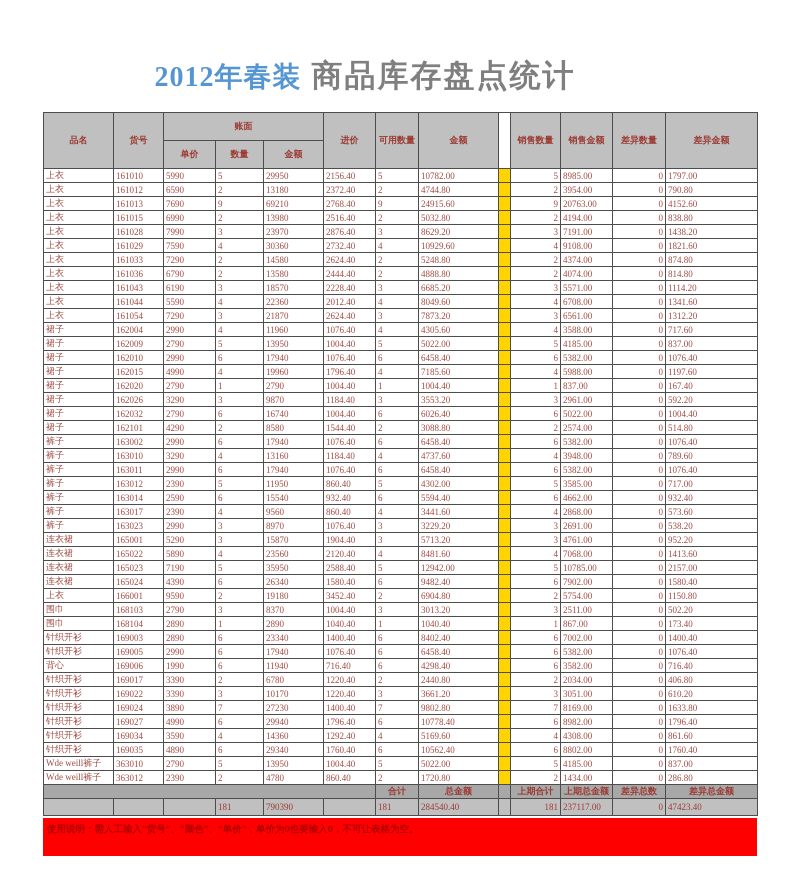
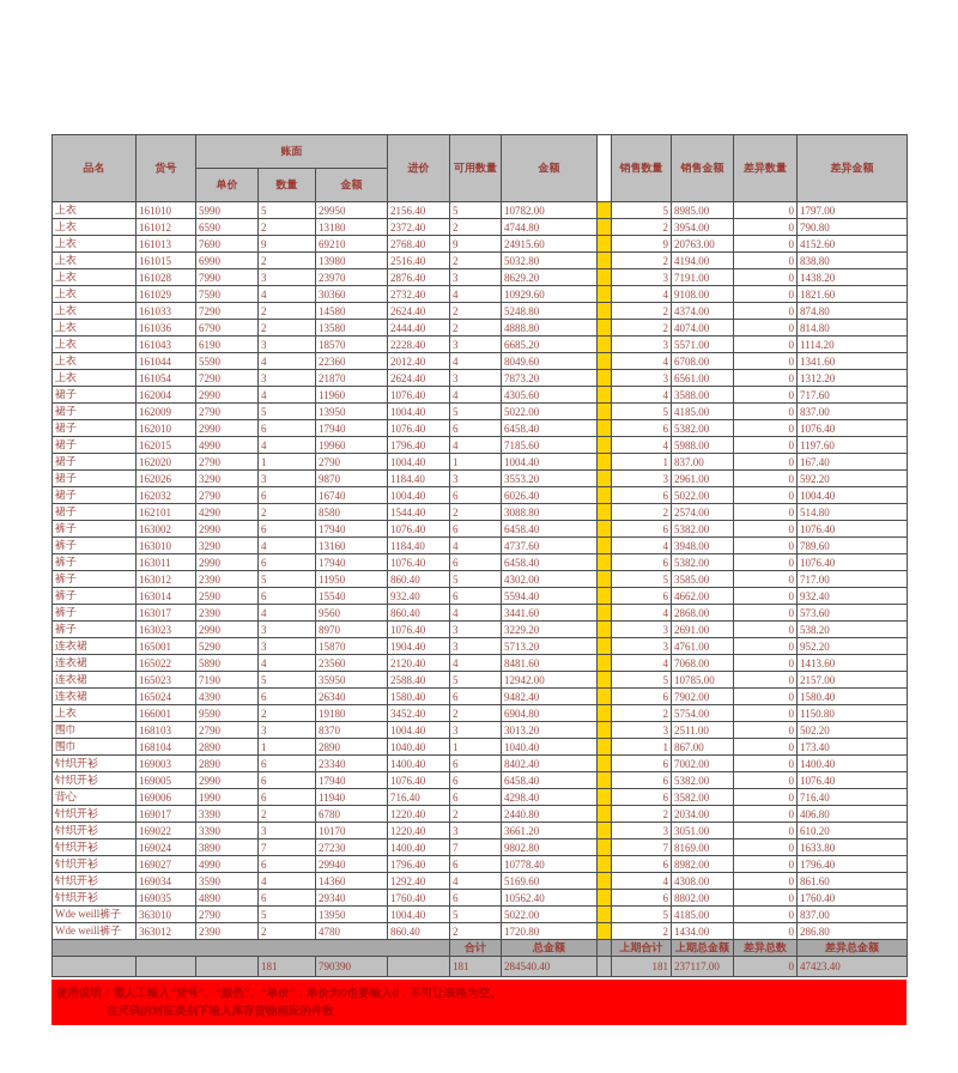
- 2012年春装 商品库存盘点统计
  品名	货号	账面	进价	可用数量	金额		销售数量	销售金额	差异数量	差异金额
  单价	数量	金额
  上衣	161010	5990	5	29950	2156.40	5	10782.00		5	8985.00	0	1797.00
  上衣	161012	6590	2	13180	2372.40	2	4744.80		2	3954.00	0	790.80
  上衣	161013	7690	9	69210	2768.40	9	24915.60		9	20763.00	0	4152.60
  上衣	161015	6990	2	13980	2516.40	2	5032.80		2	4194.00	0	838.80
  上衣	161028	7990	3	23970	2876.40	3	8629.20		3	7191.00	0	1438.20
  上衣	161029	7590	4	30360	2732.40	4	10929.60		4	9108.00	0	1821.60
  上衣	161033	7290	2	14580	2624.40	2	5248.80		2	4374.00	0	874.80
  上衣	161036	6790	2	13580	2444.40	2	4888.80		2	4074.00	0	814.80
  上衣	161043	6190	3	18570	2228.40	3	6685.20		3	5571.00	0	1114.20
  上衣	161044	5590	4	22360	2012.40	4	8049.60		4	6708.00	0	1341.60
  上衣	161054	7290	3	21870	2624.40	3	7873.20		3	6561.00	0	1312.20
  裙子	162004	2990	4	11960	1076.40	4	4305.60		4	3588.00	0	717.60
  裙子	162009	2790	5	13950	1004.40	5	5022.00		5	4185.00	0	837.00
  裙子	162010	2990	6	17940	1076.40	6	6458.40		6	5382.00	0	1076.40
  裙子	162015	4990	4	19960	1796.40	4	7185.60		4	5988.00	0	1197.60
  裙子	162020	2790	1	2790	1004.40	1	1004.40		1	837.00	0	167.40
  裙子	162026	3290	3	9870	1184.40	3	3553.20		3	2961.00	0	592.20
  裙子	162032	2790	6	16740	1004.40	6	6026.40		6	5022.00	0	1004.40
  裙子	162101	4290	2	8580	1544.40	2	3088.80		2	2574.00	0	514.80
  裤子	163002	2990	6	17940	1076.40	6	6458.40		6	5382.00	0	1076.40
  裤子	163010	3290	4	13160	1184.40	4	4737.60		4	3948.00	0	789.60
  裤子	163011	2990	6	17940	1076.40	6	6458.40		6	5382.00	0	1076.40
  裤子	163012	2390	5	11950	860.40	5	4302.00		5	3585.00	0	717.00
  裤子	163014	2590	6	15540	932.40	6	5594.40		6	4662.00	0	932.40
  裤子	163017	2390	4	9560	860.40	4	3441.60		4	2868.00	0	573.60
  裤子	163023	2990	3	8970	1076.40	3	3229.20		3	2691.00	0	538.20
  连衣裙	165001	5290	3	15870	1904.40	3	5713.20		3	4761.00	0	952.20
  连衣裙	165022	5890	4	23560	2120.40	4	8481.60		4	7068.00	0	1413.60
  连衣裙	165023	7190	5	35950	2588.40	5	12942.00		5	10785.00	0	2157.00
  连衣裙	165024	4390	6	26340	1580.40	6	9482.40		6	7902.00	0	1580.40
  上衣	166001	9590	2	19180	3452.40	2	6904.80		2	5754.00	0	1150.80
  围巾	168103	2790	3	8370	1004.40	3	3013.20		3	2511.00	0	502.20
  围巾	168104	2890	1	2890	1040.40	1	1040.40		1	867.00	0	173.40
  针织开衫	169003	2890	6	23340	1400.40	6	8402.40		6	7002.00	0	1400.40
  针织开衫	169005	2990	6	17940	1076.40	6	6458.40		6	5382.00	0	1076.40
  背心	169006	1990	6	11940	716.40	6	4298.40		6	3582.00	0	716.40
  针织开衫	169017	3390	2	6780	1220.40	2	2440.80		2	2034.00	0	406.80
  针织开衫	169022	3390	3	10170	1220.40	3	3661.20		3	3051.00	0	610.20
  针织开衫	169024	3890	7	27230	1400.40	7	9802.80		7	8169.00	0	1633.80
  针织开衫	169027	4990	6	29940	1796.40	6	10778.40		6	8982.00	0	1796.40
  针织开衫	169034	3590	4	14360	1292.40	4	5169.60		4	4308.00	0	861.60
  针织开衫	169035	4890	6	29340	1760.40	6	10562.40		6	8802.00	0	1760.40
  Wde weill裤子	363010	2790	5	13950	1004.40	5	5022.00		5	4185.00	0	837.00
  Wde weill裤子	363012	2390	2	4780	860.40	2	1720.80		2	1434.00	0	286.80
  	合计	总金额		上期合计	上期总金额	差异总数	差异总金额
  			181	790390		181	284540.40		181	237117.00	0	47423.40
  使用说明：需人工输入“货号”、“颜色”、“单价”，单价为0也要输入0，不可让表格为空。
+ 在尺码的对应类别下输入库存货物相应的件数
